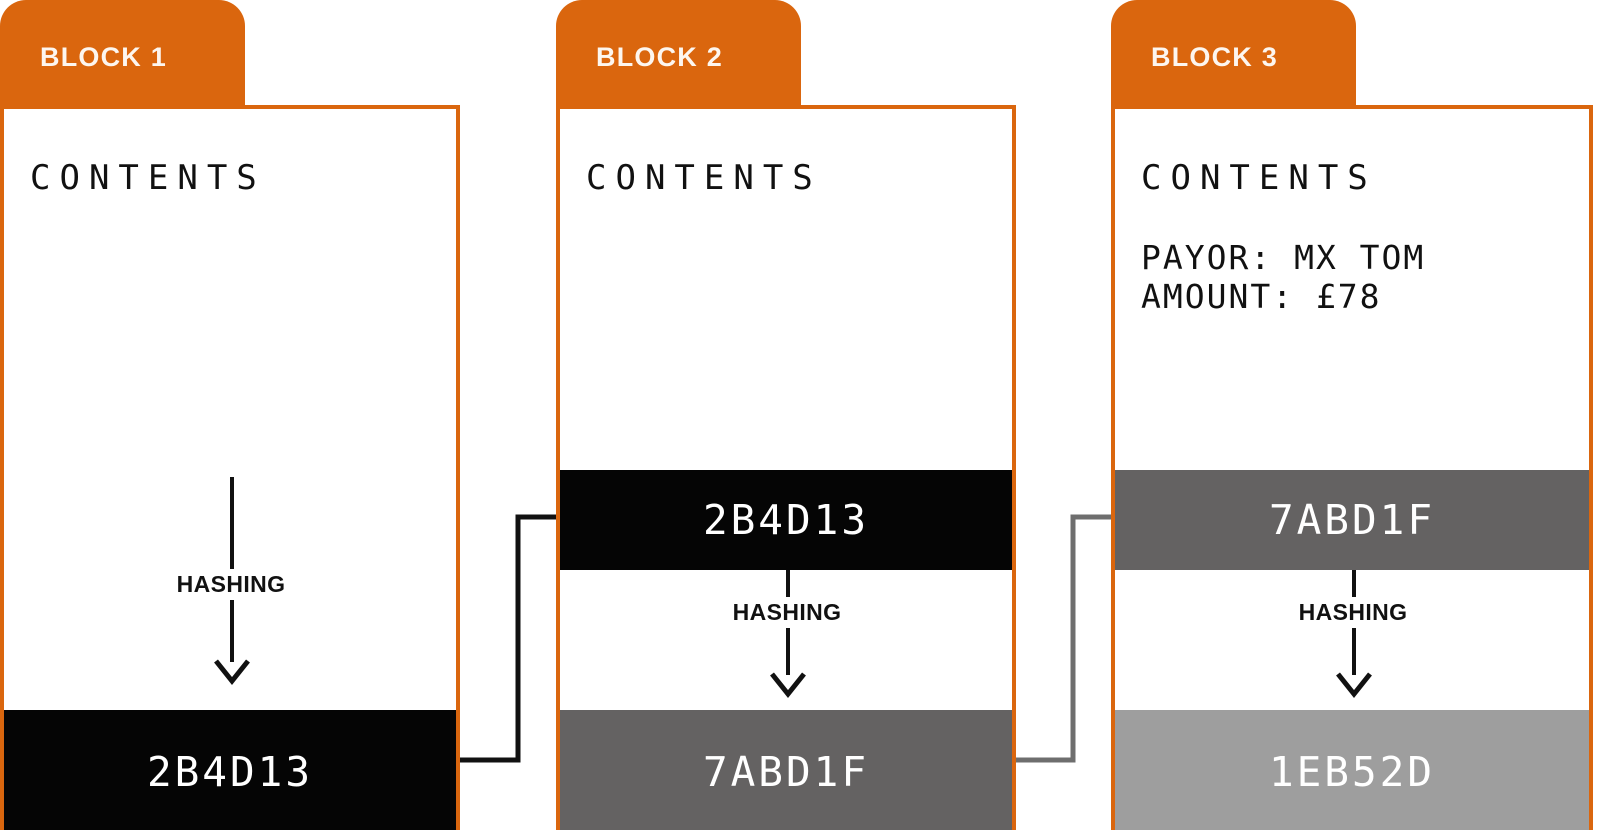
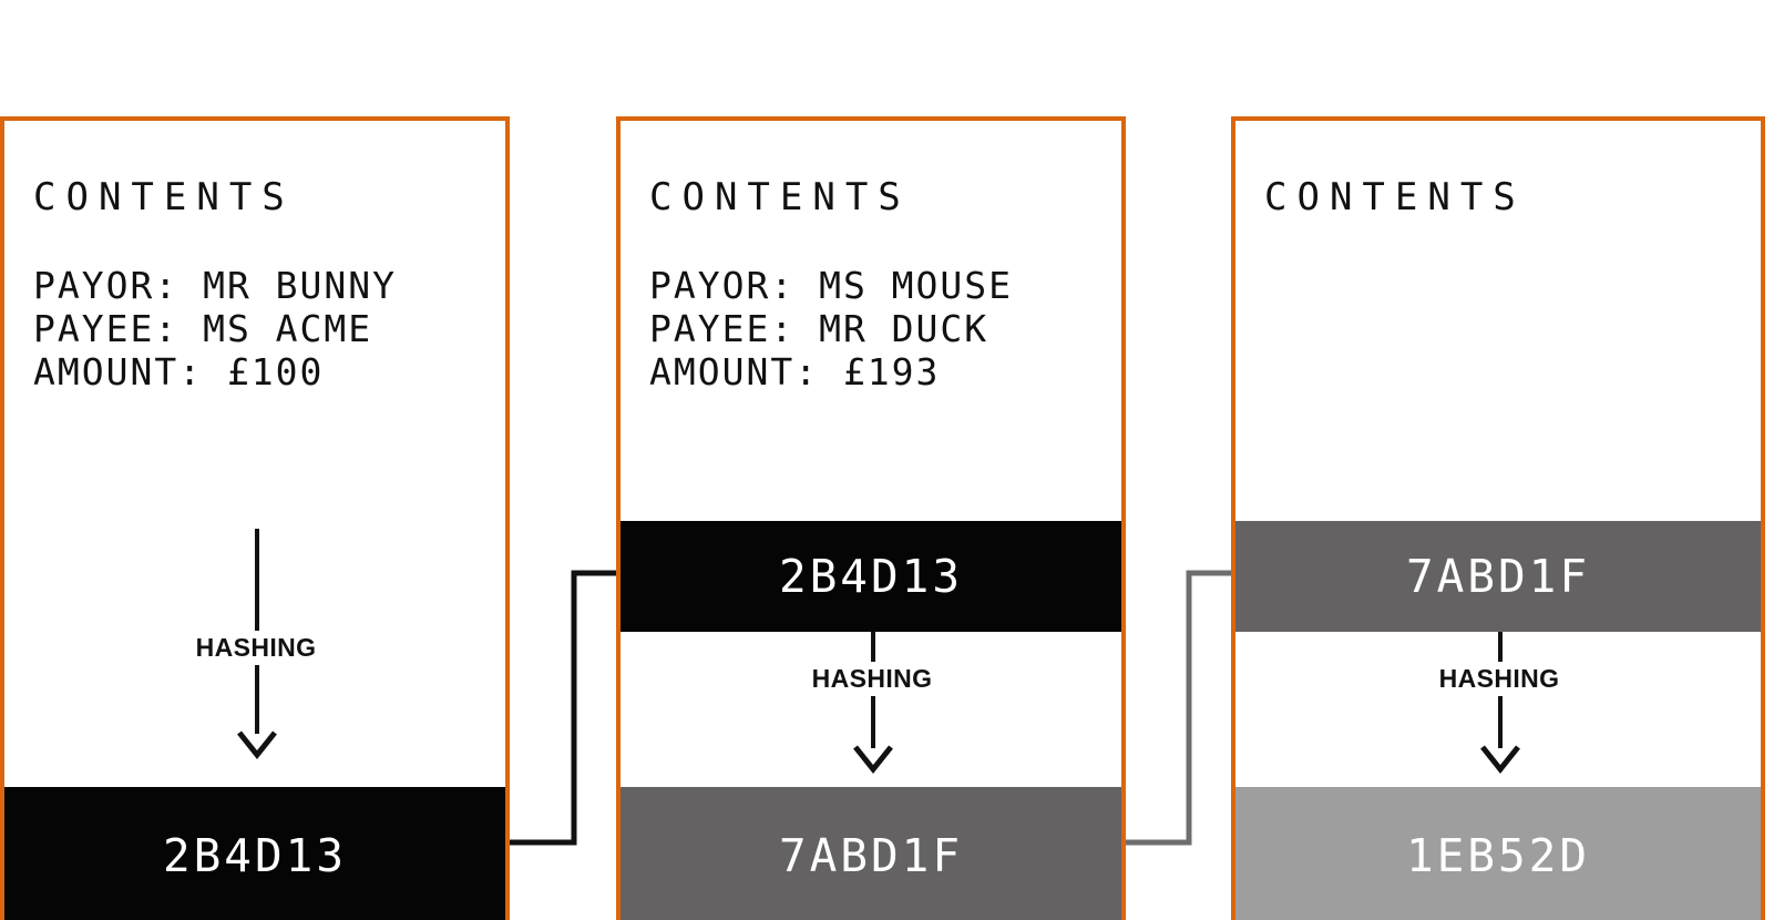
- BLOCK 1
  CONTENTS
+ PAYOR: MR BUNNY
+ PAYEE: MS ACME
+ AMOUNT: £100
  HASHING
  2B4D13
- BLOCK 2
  CONTENTS
+ PAYOR: MS MOUSE
+ PAYEE: MR DUCK
+ AMOUNT: £193
  2B4D13
  HASHING
  7ABD1F
- BLOCK 3
  CONTENTS
- PAYOR: MX TOM
- AMOUNT: £78
  7ABD1F
  HASHING
  1EB52D
